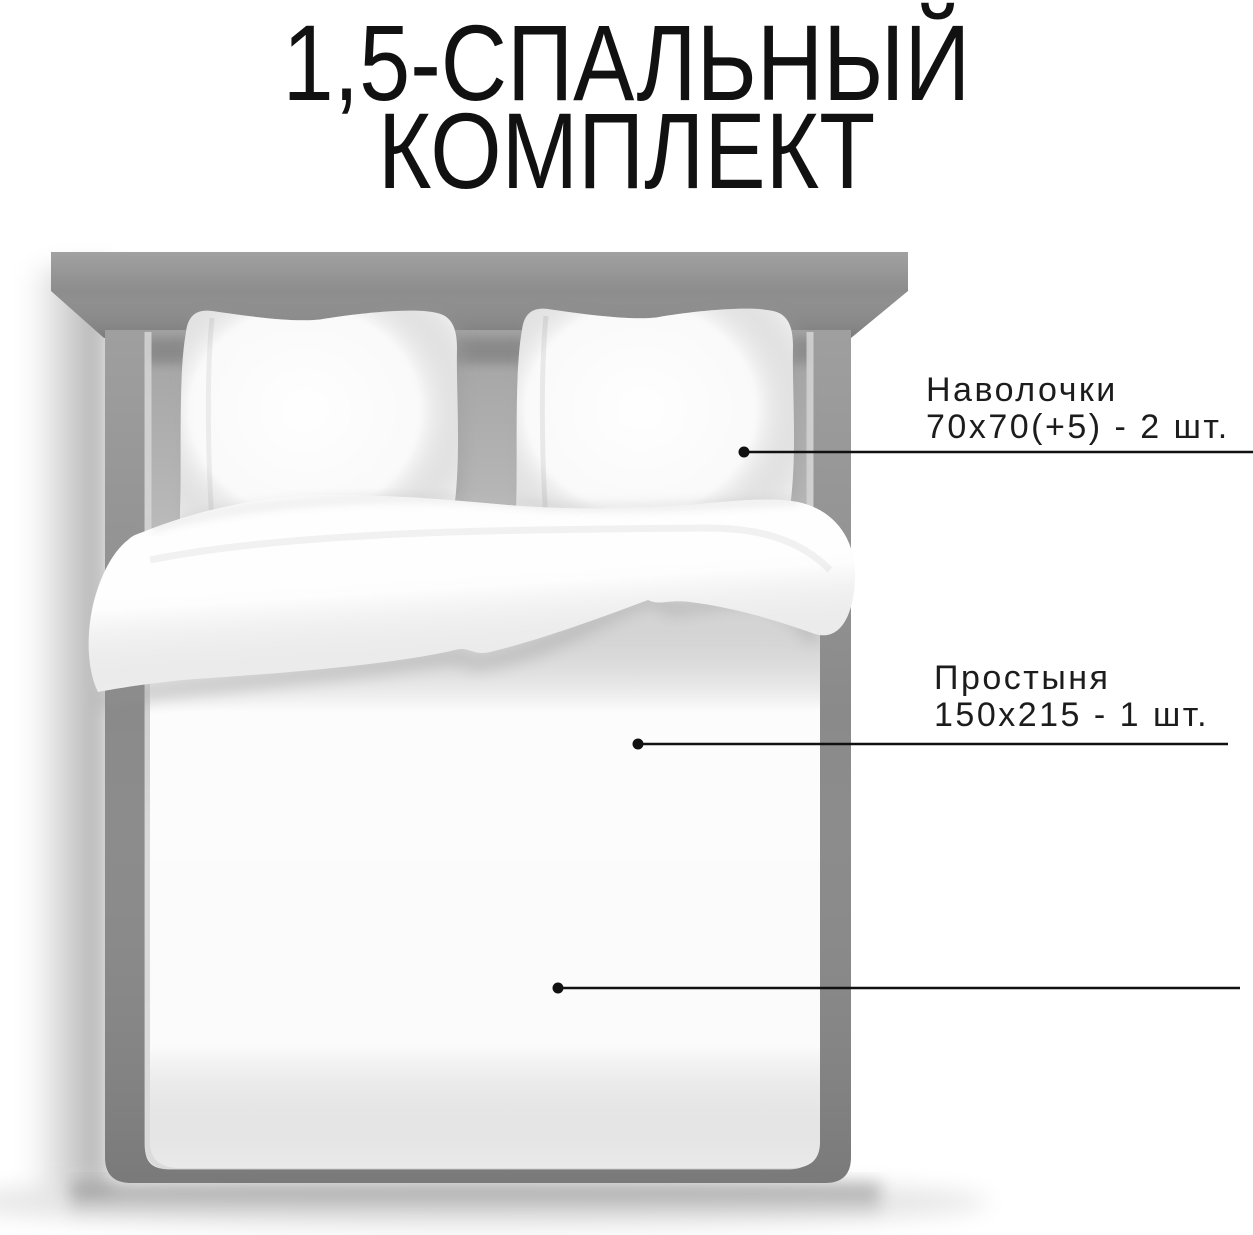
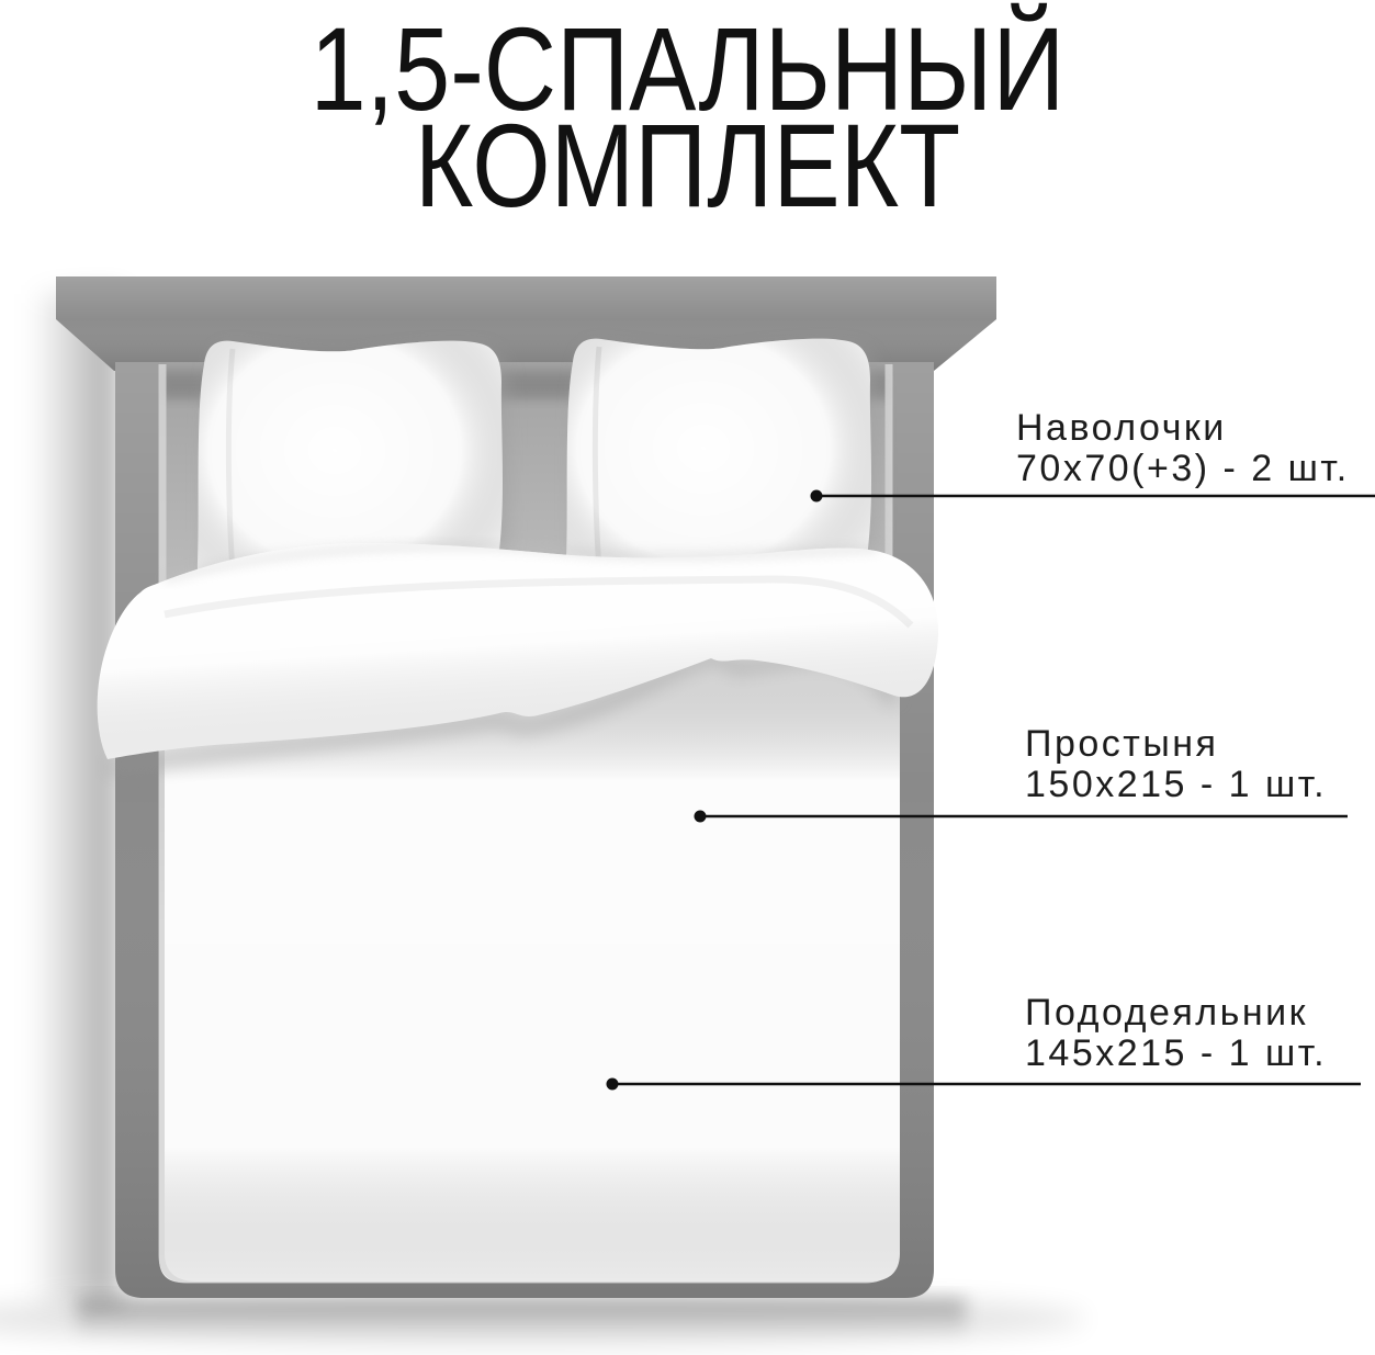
  1,5-СПАЛЬНЫЙ
  КОМПЛЕКТ
  Наволочки
- 70х70(+5) - 2 шт.
+ 70х70(+3) - 2 шт.
  Простыня
  150х215 - 1 шт.
+ Пододеяльник
+ 145х215 - 1 шт.
